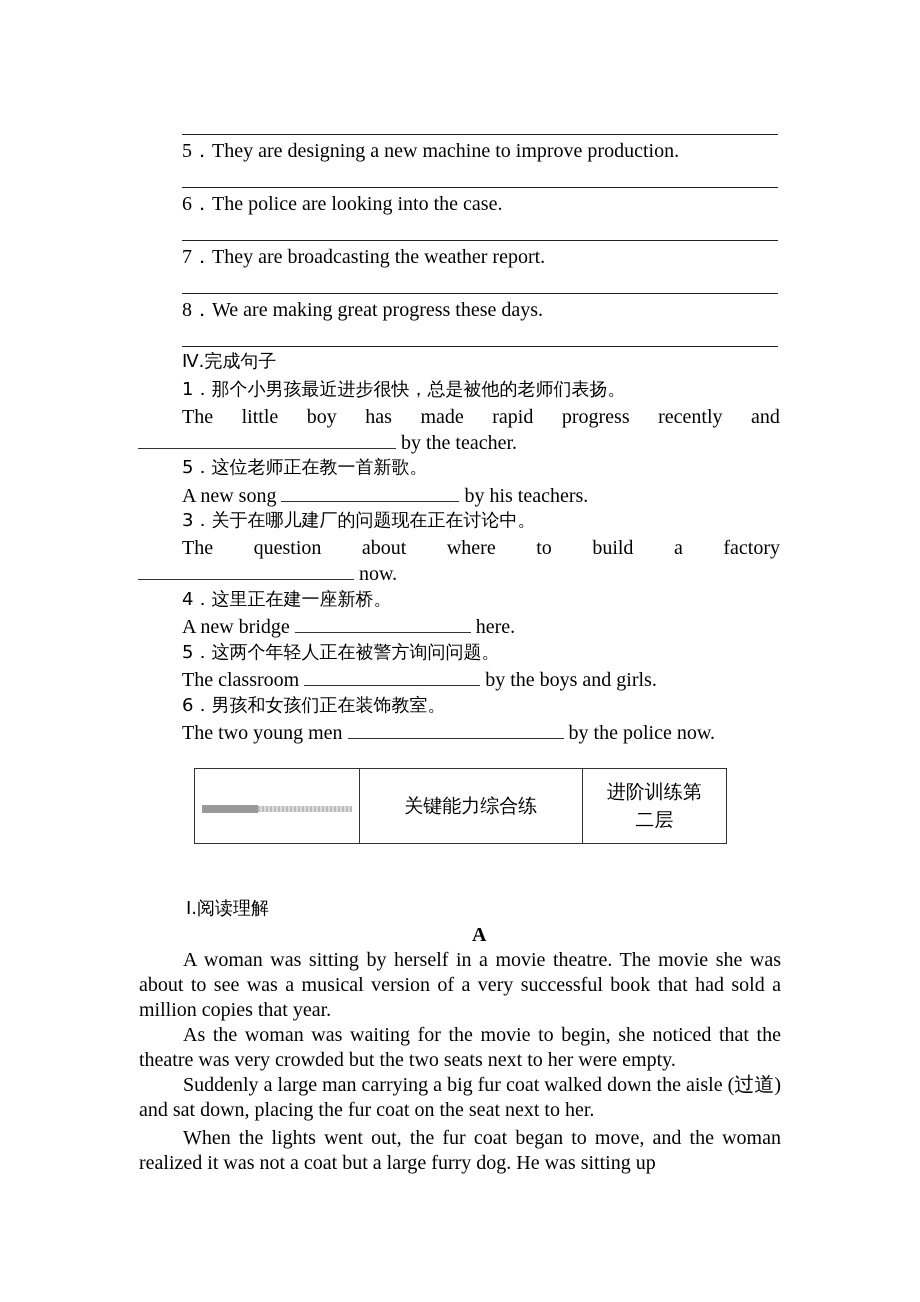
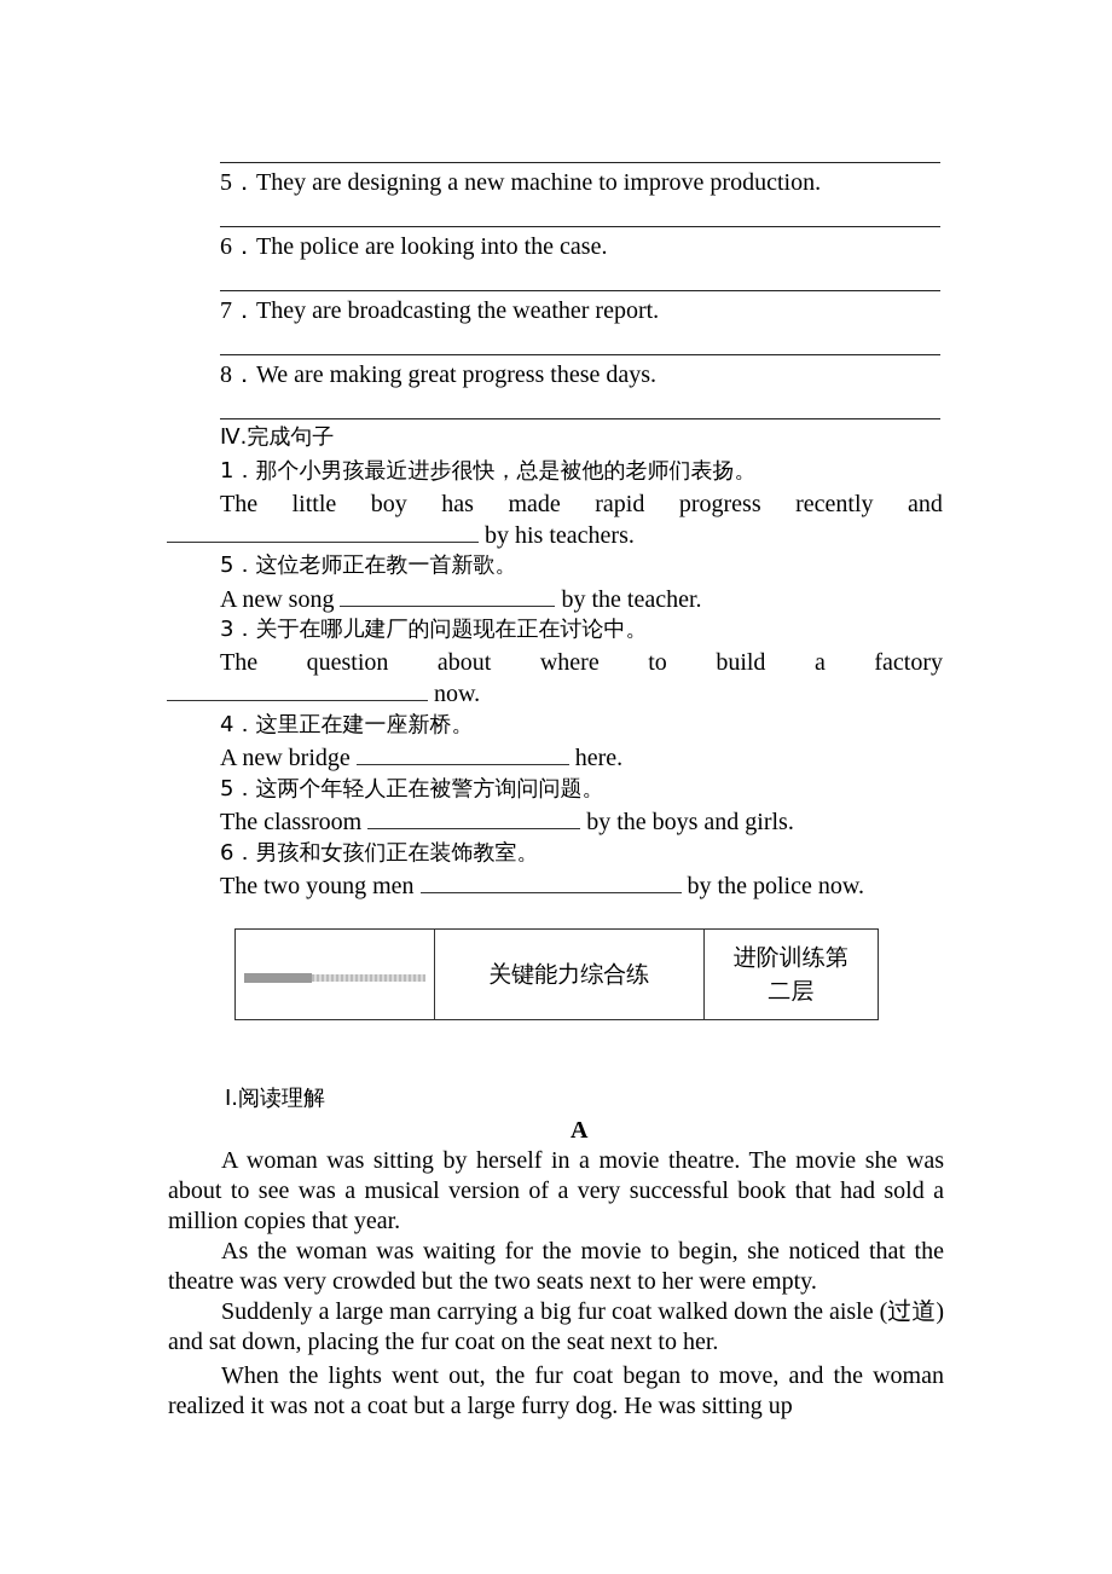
  5．They are designing a new machine to improve production.
  6．The police are looking into the case.
  7．They are broadcasting the weather report.
  8．We are making great progress these days.
  Ⅳ.完成句子
  1．那个小男孩最近进步很快，总是被他的老师们表扬。
  The
  little
  boy
  has
  made
  rapid
  progress
  recently
  and
- by the teacher.
+ by his teachers.
  5．这位老师正在教一首新歌。
- A new song by his teachers.
+ A new song by the teacher.
  3．关于在哪儿建厂的问题现在正在讨论中。
  The
  question
  about
  where
  to
  build
  a
  factory
  now.
  4．这里正在建一座新桥。
  A new bridge here.
  5．这两个年轻人正在被警方询问问题。
  The classroom by the boys and girls.
  6．男孩和女孩们正在装饰教室。
  The two young men by the police now.
  	关键能力综合练	进阶训练第 二层
  Ⅰ.阅读理解
  A
  A woman was sitting by herself in a movie theatre. The movie she was about to see was a musical version of a very successful book that had sold a million copies that year.
  As the woman was waiting for the movie to begin, she noticed that the theatre was very crowded but the two seats next to her were empty.
  Suddenly a large man carrying a big fur coat walked down the aisle (过道) and sat down, placing the fur coat on the seat next to her.
  When the lights went out, the fur coat began to move, and the woman realized it was not a coat but a large furry dog. He was sitting up
